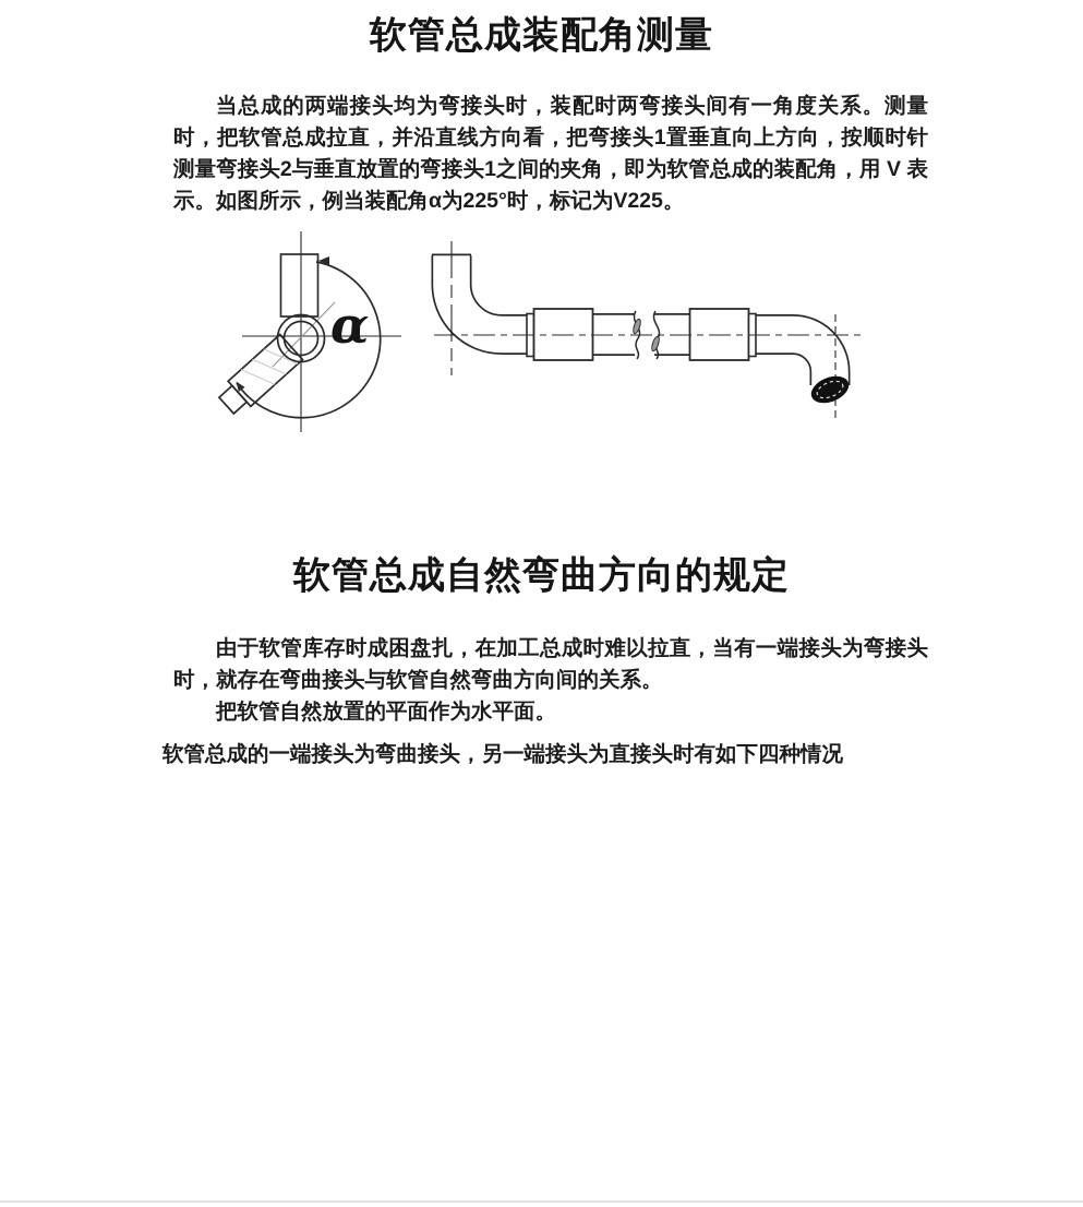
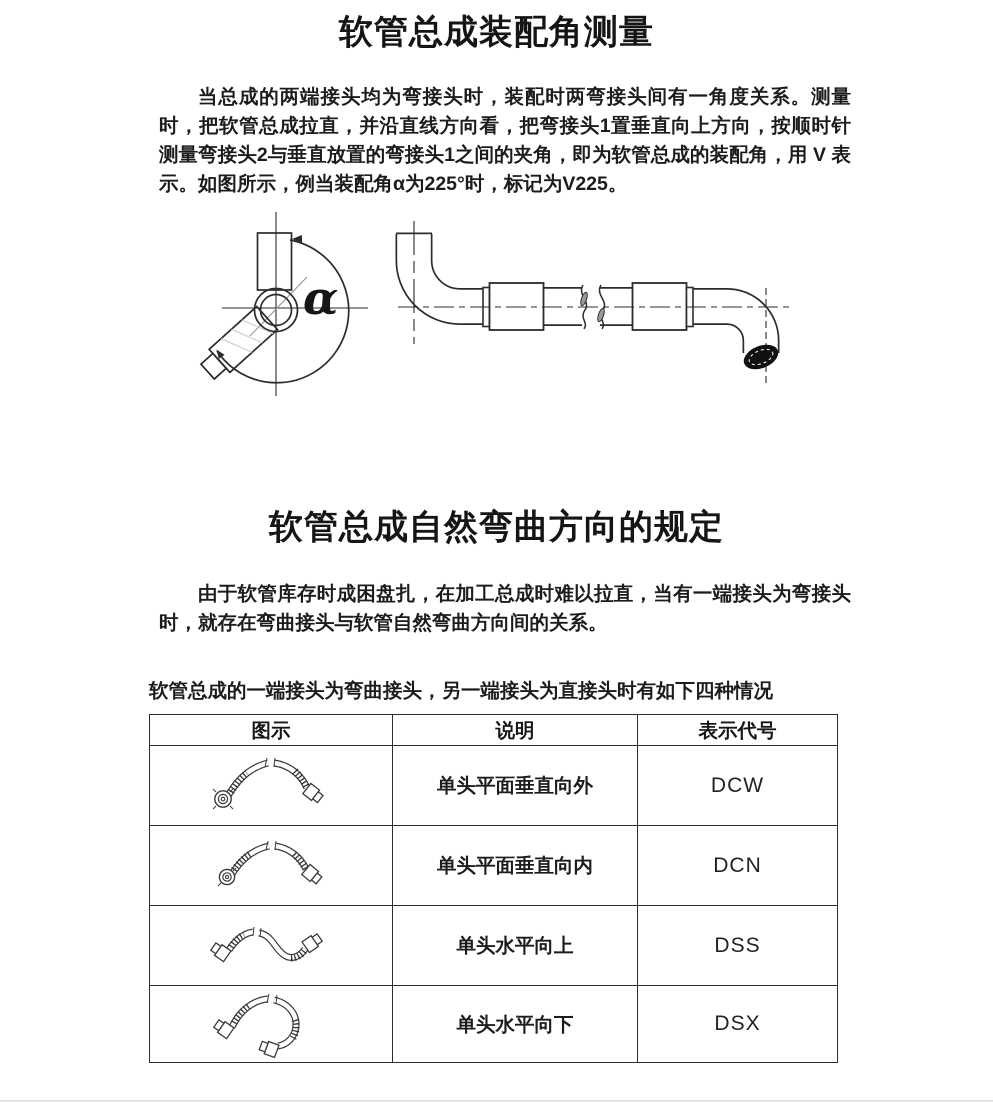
  软管总成装配角测量
  当总成的两端接头均为弯接头时，装配时两弯接头间有一角度关系。测量时，把软管总成拉直，并沿直线方向看，把弯接头1置垂直向上方向，按顺时针测量弯接头2与垂直放置的弯接头1之间的夹角，即为软管总成的装配角，用 V 表示。如图所示，例当装配角α为225°时，标记为V225。
  α
  软管总成自然弯曲方向的规定
  由于软管库存时成困盘扎，在加工总成时难以拉直，当有一端接头为弯接头时，就存在弯曲接头与软管自然弯曲方向间的关系。
- 把软管自然放置的平面作为水平面。
  软管总成的一端接头为弯曲接头，另一端接头为直接头时有如下四种情况
+ 图示	说明	表示代号
+ 	单头平面垂直向外	DCW
+ 	单头平面垂直向内	DCN
+ 	单头水平向上	DSS
+ 	单头水平向下	DSX
